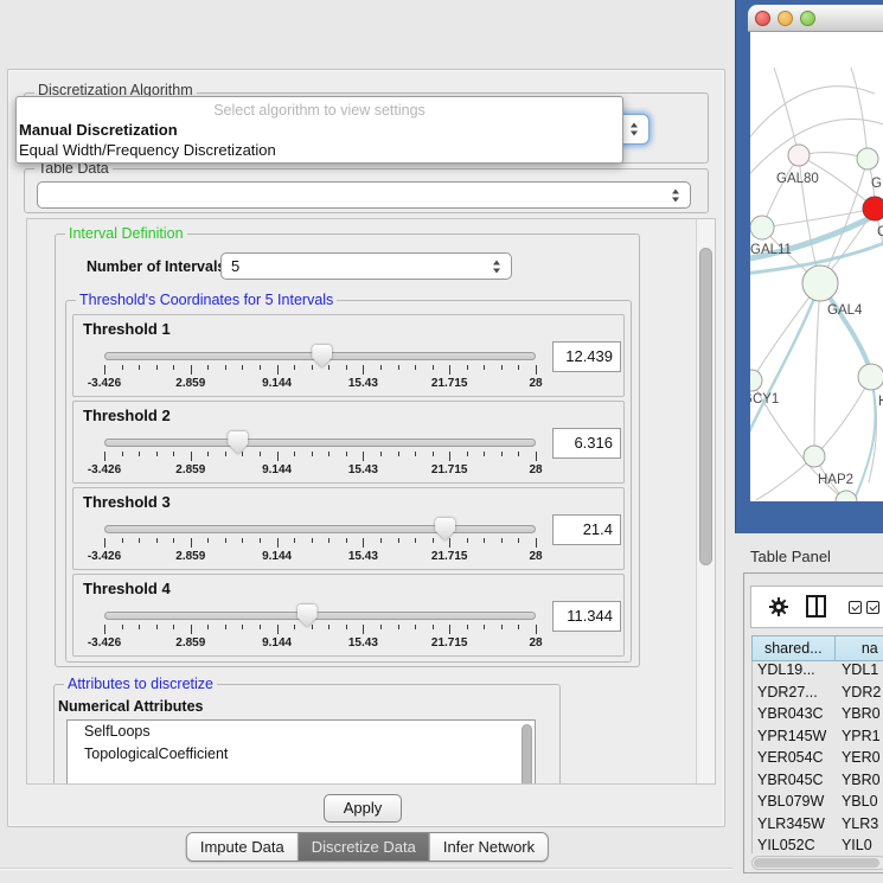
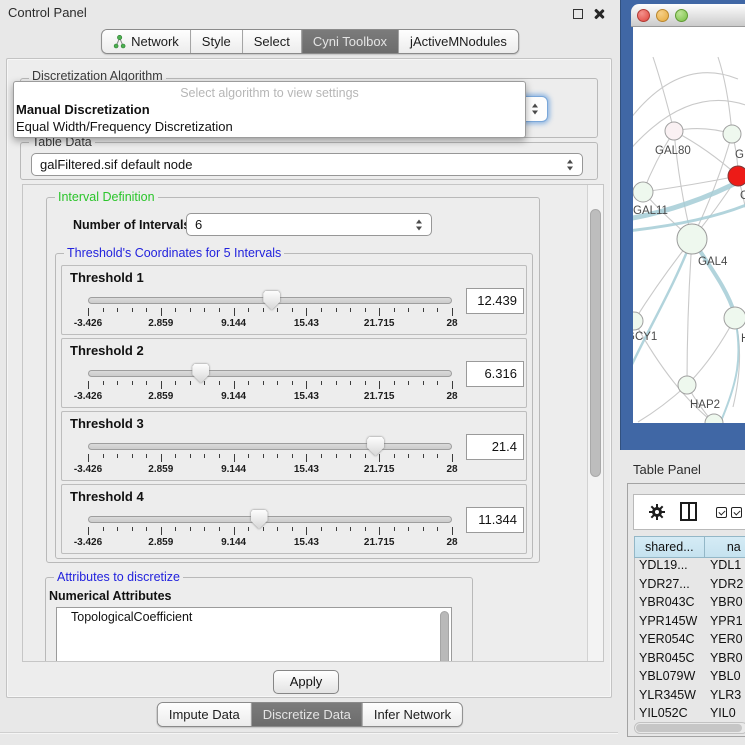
+ Control Panel
+ Network
+ Style
+ Select
+ Cyni Toolbox
+ jActiveMNodules
  Discretization Algorithm
  Select algorithm to view settings
  Manual Discretization
  Equal Width/Frequency Discretization
  Table Data
+ galFiltered.sif default node
  Interval Definition
  Number of Interval
- 5
+ 6
  Threshold's Coordinates for 5 Intervals
  Threshold 1
  -3.426
  2.859
  9.144
  15.43
  21.715
  28
  12.439
  Threshold 2
  -3.426
  2.859
  9.144
  15.43
  21.715
  28
  6.316
  Threshold 3
  -3.426
  2.859
  9.144
  15.43
  21.715
  28
  21.4
  Threshold 4
  -3.426
  2.859
  9.144
  15.43
  21.715
  28
  11.344
  Attributes to discretize
  Numerical Attributes
- SelfLoops
  TopologicalCoefficient
  Apply
  Impute Data
  Discretize Data
  Infer Network
  GAL80
  G
  C
  GAL11
  GAL4
  CY1
  HAP2
  Table Panel
  shared...
  na
  YDL19...
  YDL1
  YDR27...
  YDR2
  YBR043C
  YBR0
  YPR145W
  YPR1
  YER054C
  YER0
  YBR045C
  YBR0
  YBL079W
  YBL0
  YLR345W
  YLR3
  YIL052C
  YIL0
